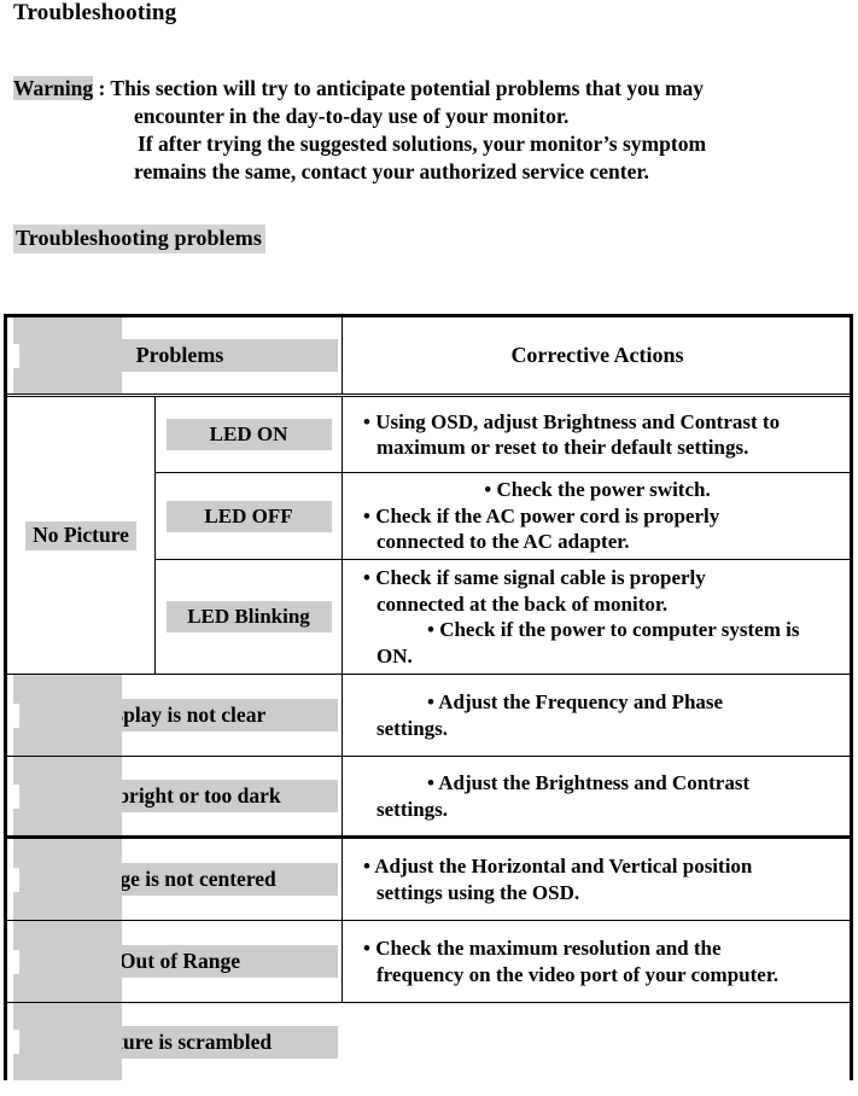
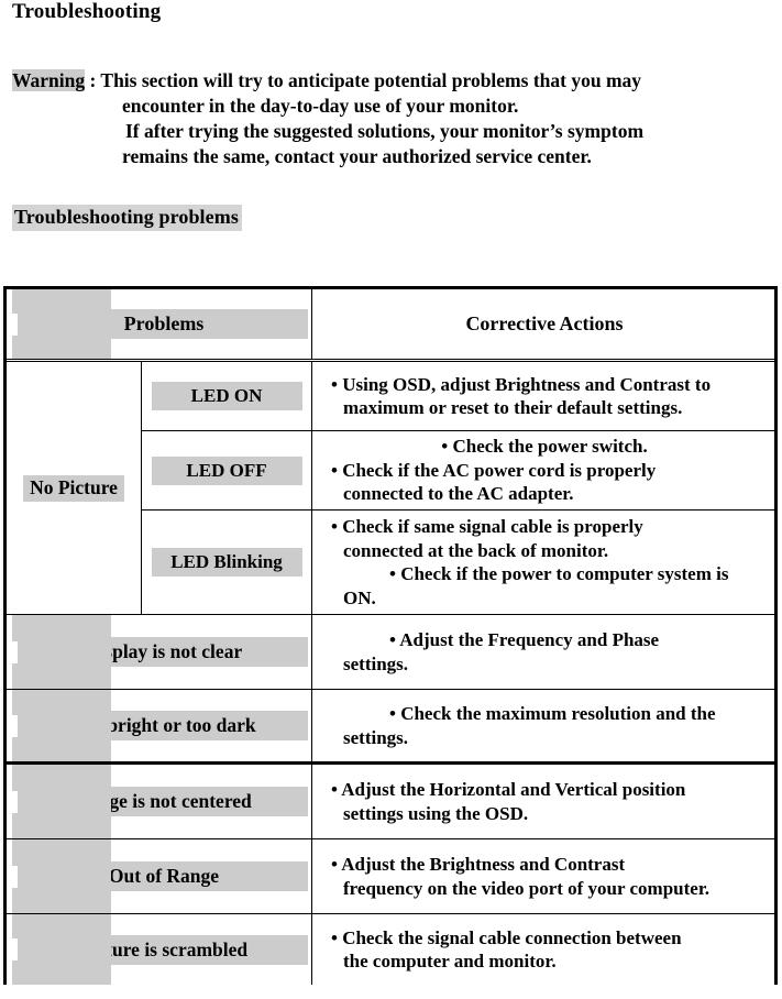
  Troubleshooting
  Warning : This section will try to anticipate potential problems that you may
  encounter in the day-to-day use of your monitor.
  If after trying the suggested solutions, your monitor’s symptom
  remains the same, contact your authorized service center.
  Troubleshooting problems
  Problems
  Corrective Actions
  No Picture
  LED ON
  • Using OSD, adjust Brightness and Contrast to
  maximum or reset to their default settings.
  LED OFF
  • Check the power switch.
  • Check if the AC power cord is properly
  connected to the AC adapter.
  LED Blinking
  • Check if same signal cable is properly
  connected at the back of monitor.
  • Check if the power to computer system is
  ON.
  play is not clear
  • Adjust the Frequency and Phase
  settings.
  bright or too dark
- • Adjust the Brightness and Contrast
+ • Check the maximum resolution and the
  settings.
  ge is not centered
  • Adjust the Horizontal and Vertical position
  settings using the OSD.
  Out of Range
- • Check the maximum resolution and the
+ • Adjust the Brightness and Contrast
  frequency on the video port of your computer.
  ure is scrambled
+ • Check the signal cable connection between
+ the computer and monitor.
